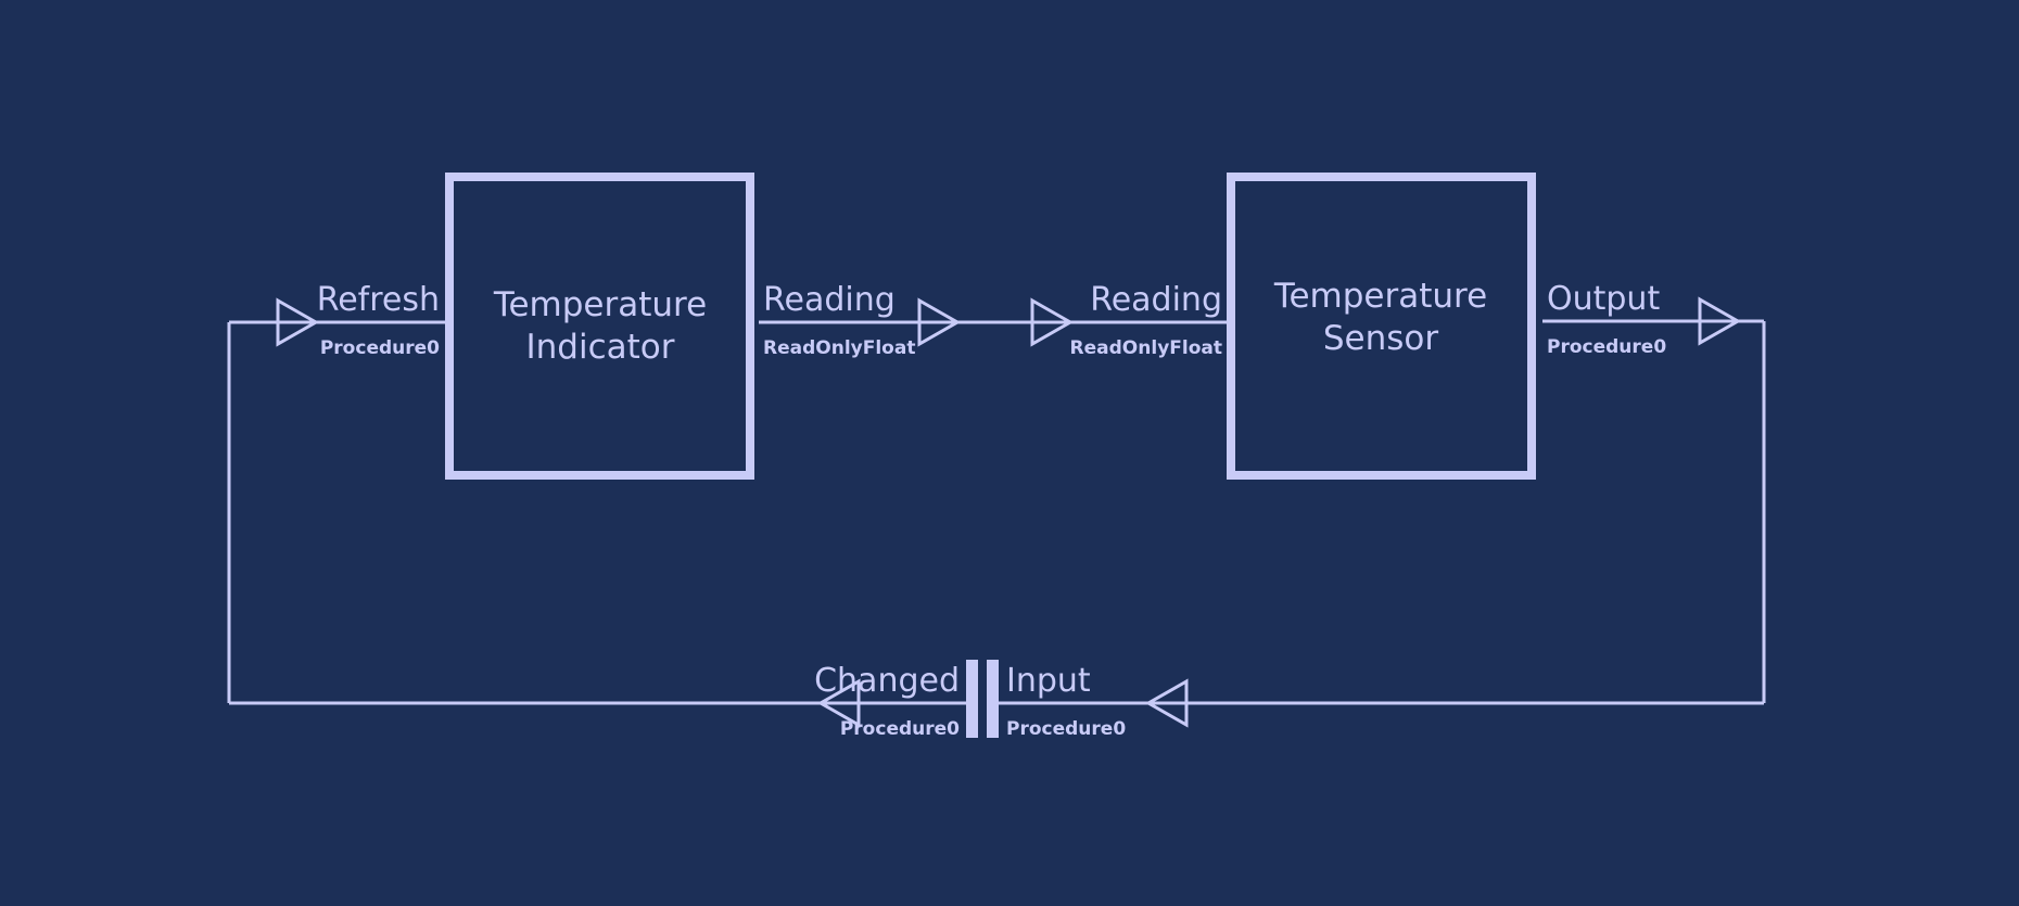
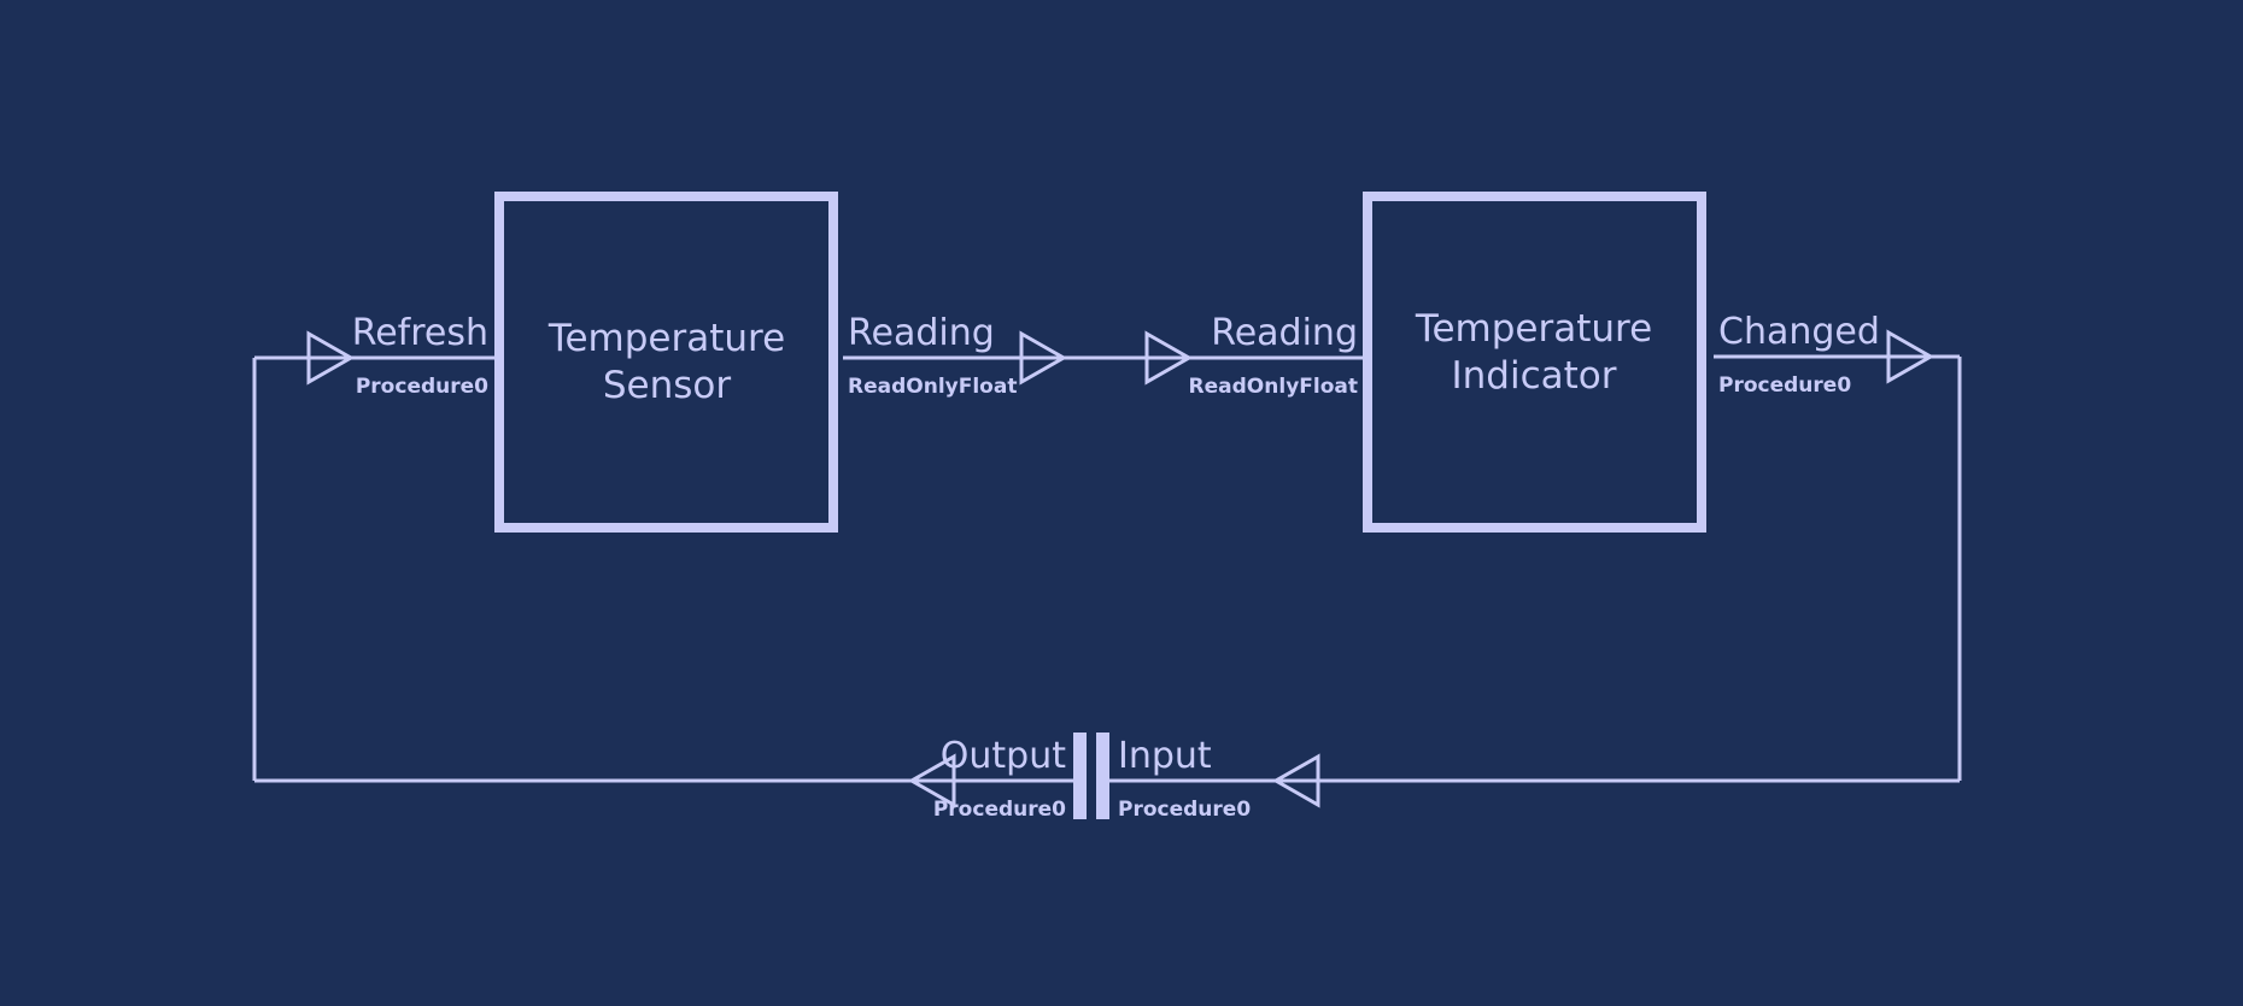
  Temperature
- Indicator
+ Sensor
  Temperature
- Sensor
+ Indicator
  Refresh
  Procedure0
  Reading
  ReadOnlyFloat
  Reading
  ReadOnlyFloat
- Output
+ Changed
  Procedure0
- Changed
+ Output
  Procedure0
  Input
  Procedure0
